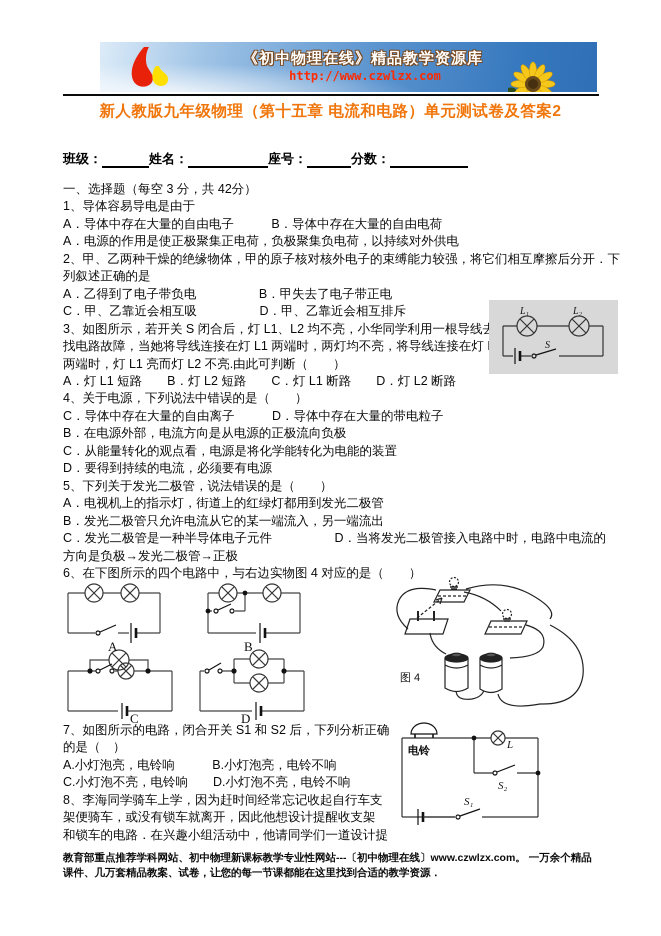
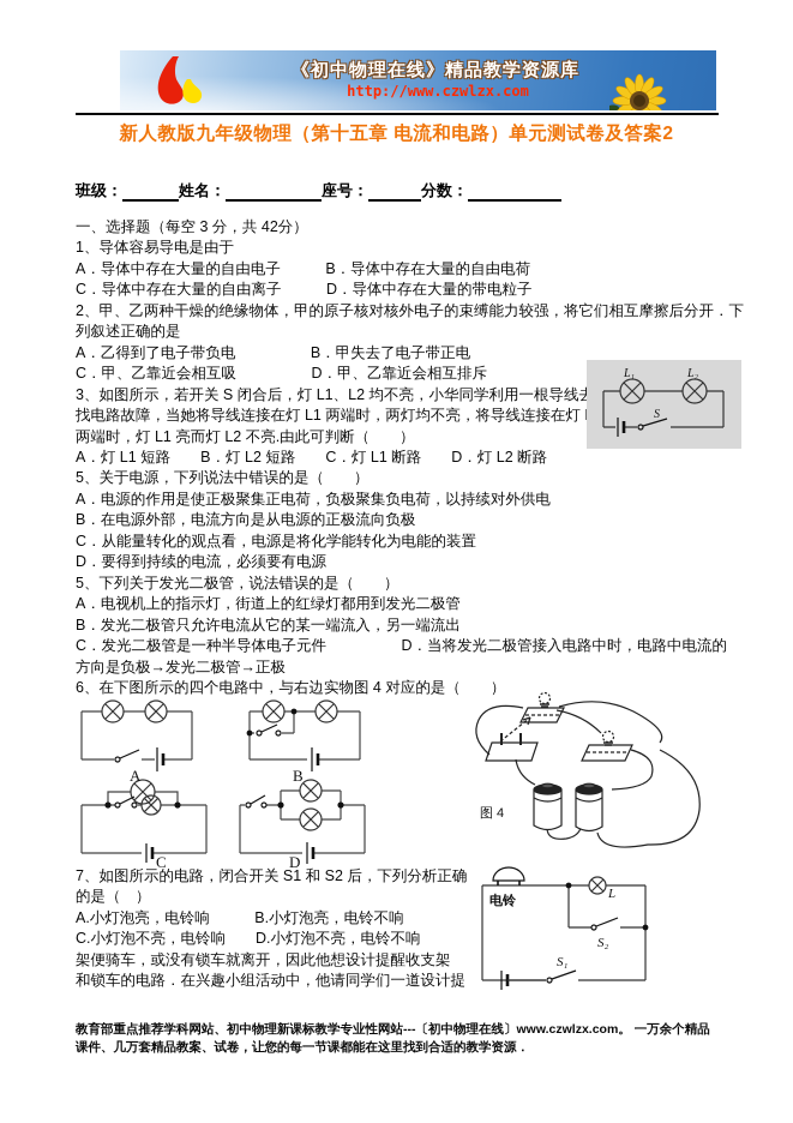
  《初中物理在线》精品教学资源库
  http://www.czwlzx.com
  新人教版九年级物理（第十五章 电流和电路）单元测试卷及答案2
  班级： 姓名： 座号： 分数：
  一、选择题（每空 3 分，共 42分）
  1、导体容易导电是由于
  A．导体中存在大量的自由电子 B．导体中存在大量的自由电荷
- A．电源的作用是使正极聚集正电荷，负极聚集负电荷，以持续对外供电
+ C．导体中存在大量的自由离子 D．导体中存在大量的带电粒子
  2、甲、乙两种干燥的绝缘物体，甲的原子核对核外电子的束缚能力较强，将它们相互摩擦后分开．下
  列叙述正确的是
  A．乙得到了电子带负电 B．甲失去了电子带正电
  C．甲、乙靠近会相互吸 D．甲、乙靠近会相互排斥
  3、如图所示，若开关 S 闭合后，灯 L1、L2 均不亮，小华同学利用一根导线去
  找电路故障，当她将导线连接在灯 L1 两端时，两灯均不亮，将导线连接在灯
  两端时，灯 L1 亮而灯 L2 不亮.由此可判断（ ）
  A．灯 L1 短路 B．灯 L2 短路 C．灯 L1 断路 D．灯 L2 断路
- 4、关于电源，下列说法中错误的是（ ）
+ 5、关于电源，下列说法中错误的是（ ）
- C．导体中存在大量的自由离子 D．导体中存在大量的带电粒子
+ A．电源的作用是使正极聚集正电荷，负极聚集负电荷，以持续对外供电
  B．在电源外部，电流方向是从电源的正极流向负极
  C．从能量转化的观点看，电源是将化学能转化为电能的装置
  D．要得到持续的电流，必须要有电源
  5、下列关于发光二极管，说法错误的是（ ）
  A．电视机上的指示灯，街道上的红绿灯都用到发光二极管
  B．发光二极管只允许电流从它的某一端流入，另一端流出
  C．发光二极管是一种半导体电子元件 D．当将发光二极管接入电路中时，电路中电流的
  方向是负极→发光二极管→正极
  6、在下图所示的四个电路中，与右边实物图 4 对应的是（ ）
  L₁
  L₂
  S
  A
  B
  C
  D
  图 4
  7、如图所示的电路，闭合开关 S1 和 S2 后，下列分析正确
  的是（ ）
  A.小灯泡亮，电铃响 B.小灯泡亮，电铃不响
  C.小灯泡不亮，电铃响 D.小灯泡不亮，电铃不响
- 8、李海同学骑车上学，因为赶时间经常忘记收起自行车支
  架便骑车，或没有锁车就离开，因此他想设计提醒收支架
  和锁车的电路．在兴趣小组活动中，他请同学们一道设计提
  电铃
  L
  S₂
  S₁
  教育部重点推荐学科网站、初中物理新课标教学专业性网站---〔初中物理在线〕www.czwlzx.com。 一万余个精品课件、几万套精品教案、试卷，让您的每一节课都能在这里找到合适的教学资源．
